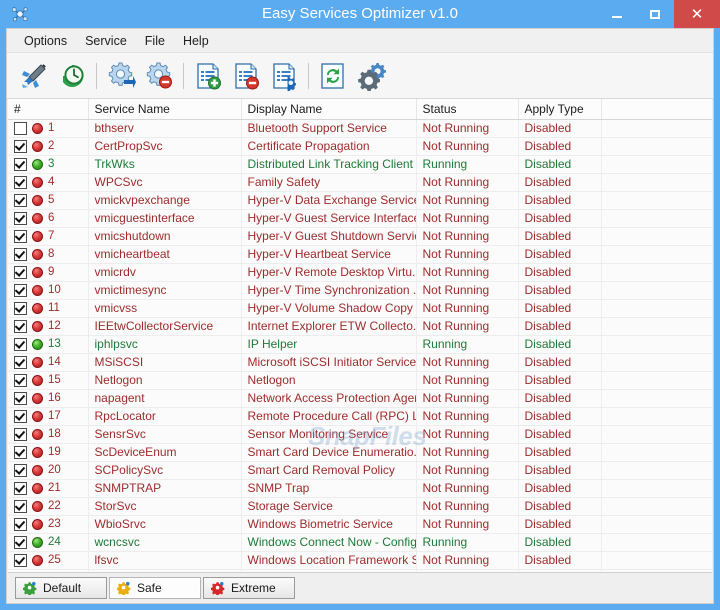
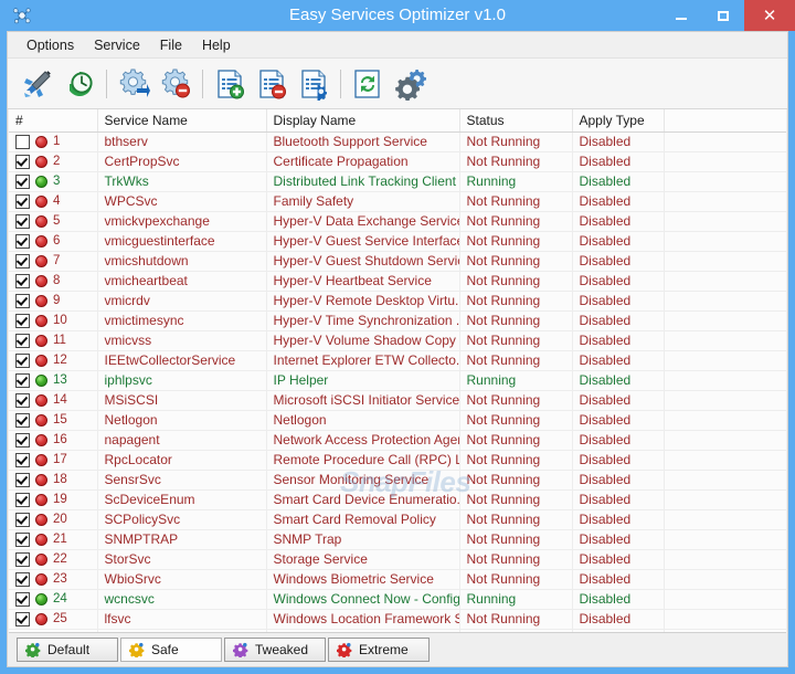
  Easy Services Optimizer v1.0
  ✕
  Options
  Service
  File
  Help
  #	Service Name	Display Name	Status	Apply Type
  1	bthserv	Bluetooth Support Service	Not Running	Disabled
  2	CertPropSvc	Certificate Propagation	Not Running	Disabled
  3	TrkWks	Distributed Link Tracking Client	Running	Disabled
  4	WPCSvc	Family Safety	Not Running	Disabled
  5	vmickvpexchange	Hyper-V Data Exchange Servic	Not Running	Disabled
  6	vmicguestinterface	Hyper-V Guest Service Interfac	Not Running	Disabled
  7	vmicshutdown	Hyper-V Guest Shutdown Servi	Not Running	Disabled
  8	vmicheartbeat	Hyper-V Heartbeat Service	Not Running	Disabled
  9	vmicrdv	Hyper-V Remote Desktop Virtu.	Not Running	Disabled
  10	vmictimesync	Hyper-V Time Synchronization .	Not Running	Disabled
  11	vmicvss	Hyper-V Volume Shadow Copy	Not Running	Disabled
  12	IEEtwCollectorService	Internet Explorer ETW Collecto.	Not Running	Disabled
  13	iphlpsvc	IP Helper	Running	Disabled
  14	MSiSCSI	Microsoft iSCSI Initiator Service	Not Running	Disabled
  15	Netlogon	Netlogon	Not Running	Disabled
  16	napagent	Network Access Protection Age	Not Running	Disabled
  17	RpcLocator	Remote Procedure Call (RPC) L	Not Running	Disabled
  18	SensrSvc	Sensor Monitoring Service	Not Running	Disabled
  19	ScDeviceEnum	Smart Card Device Enumeratio.	Not Running	Disabled
  20	SCPolicySvc	Smart Card Removal Policy	Not Running	Disabled
  21	SNMPTRAP	SNMP Trap	Not Running	Disabled
  22	StorSvc	Storage Service	Not Running	Disabled
  23	WbioSrvc	Windows Biometric Service	Not Running	Disabled
  24	wcncsvc	Windows Connect Now - Config	Running	Disabled
  25	lfsvc	Windows Location Framework S	Not Running	Disabled
  SnapFiles
  Default
  Safe
+ Tweaked
  Extreme
